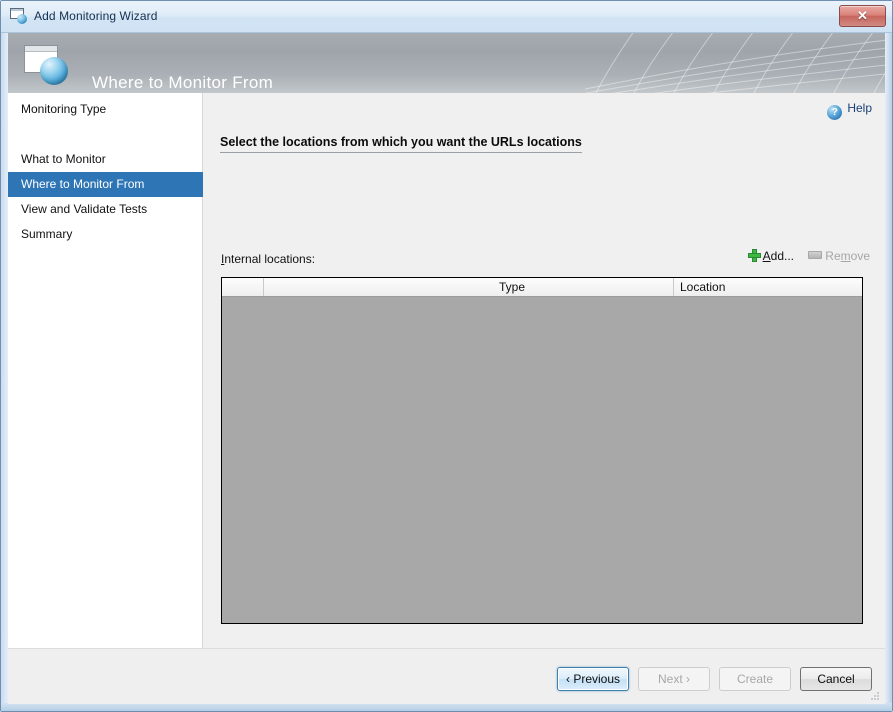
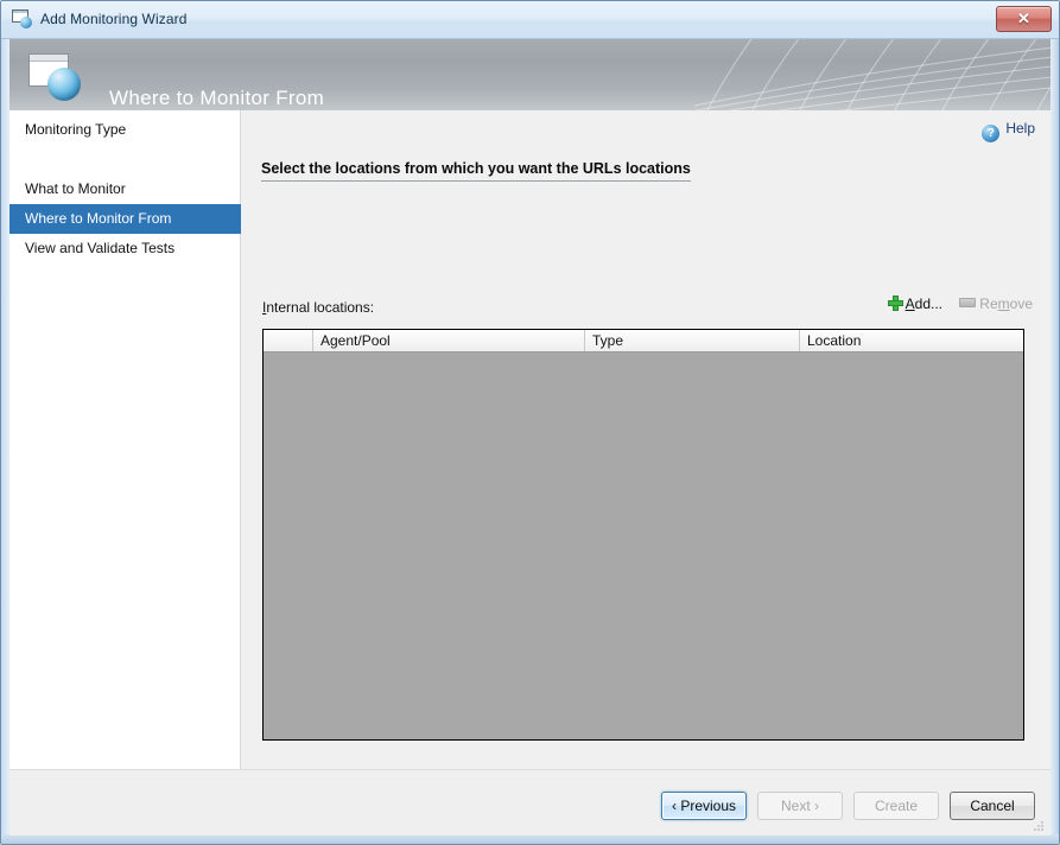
  Add Monitoring Wizard
  ✕
  Where to Monitor From
  Monitoring Type
  What to Monitor
  Where to Monitor From
  View and Validate Tests
- Summary
  ? Help
  Select the locations from which you want the URLs locations
  Internal locations:
  Add...
  Remove
+ Agent/Pool
  Type
  Location
  ‹ Previous
  Next ›
  Create
  Cancel
